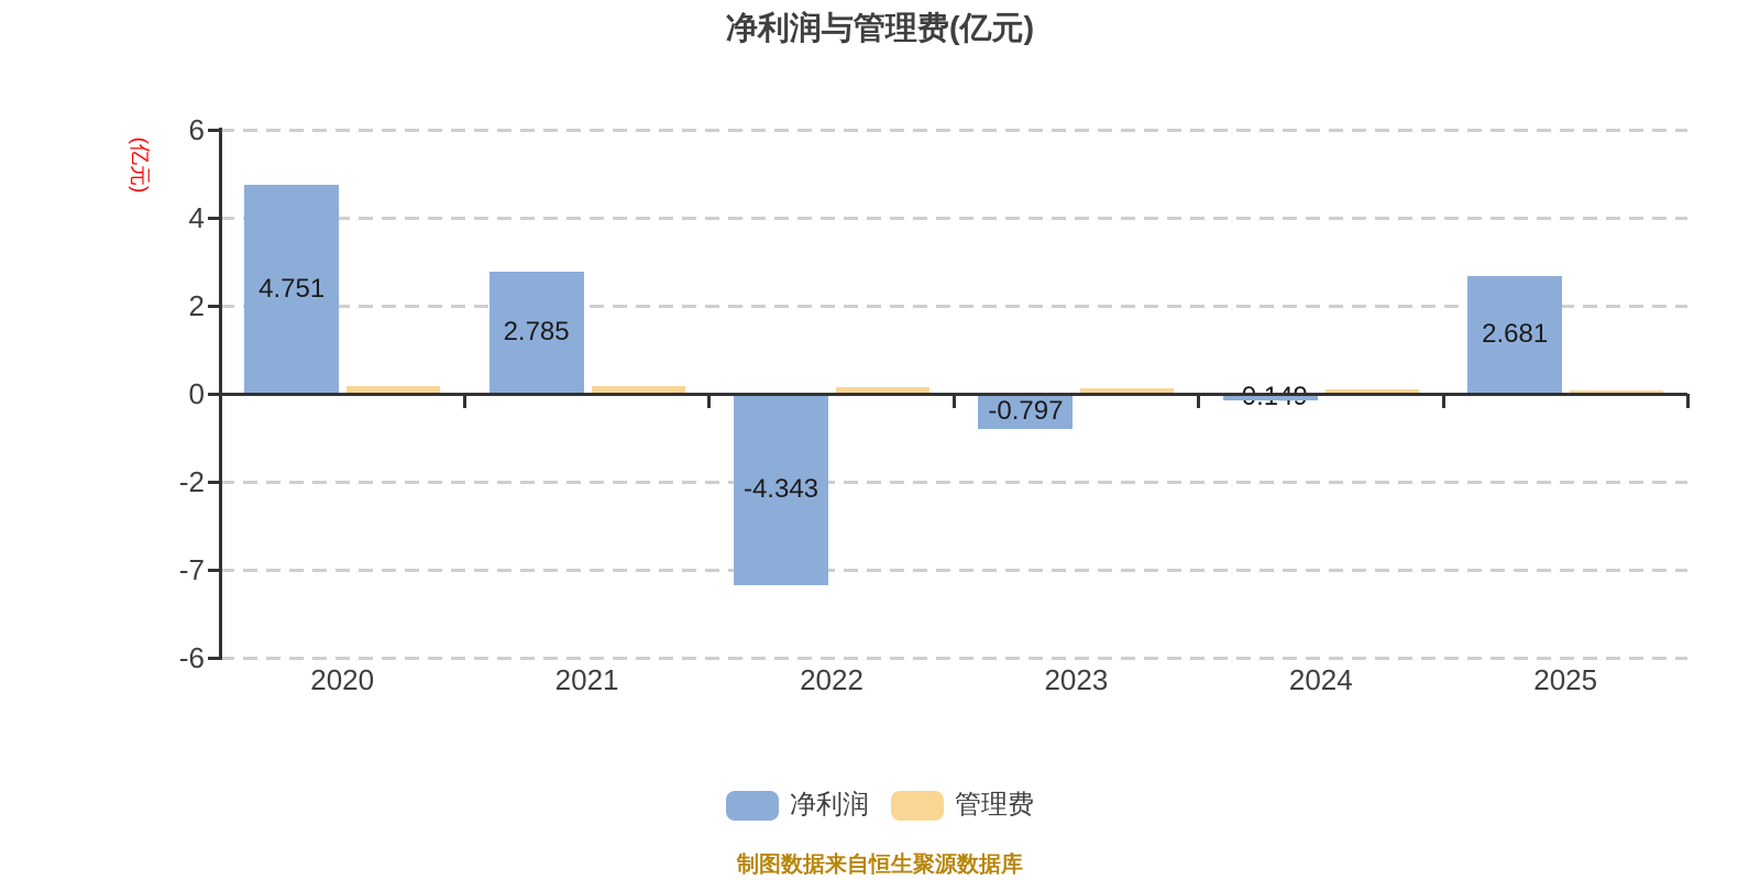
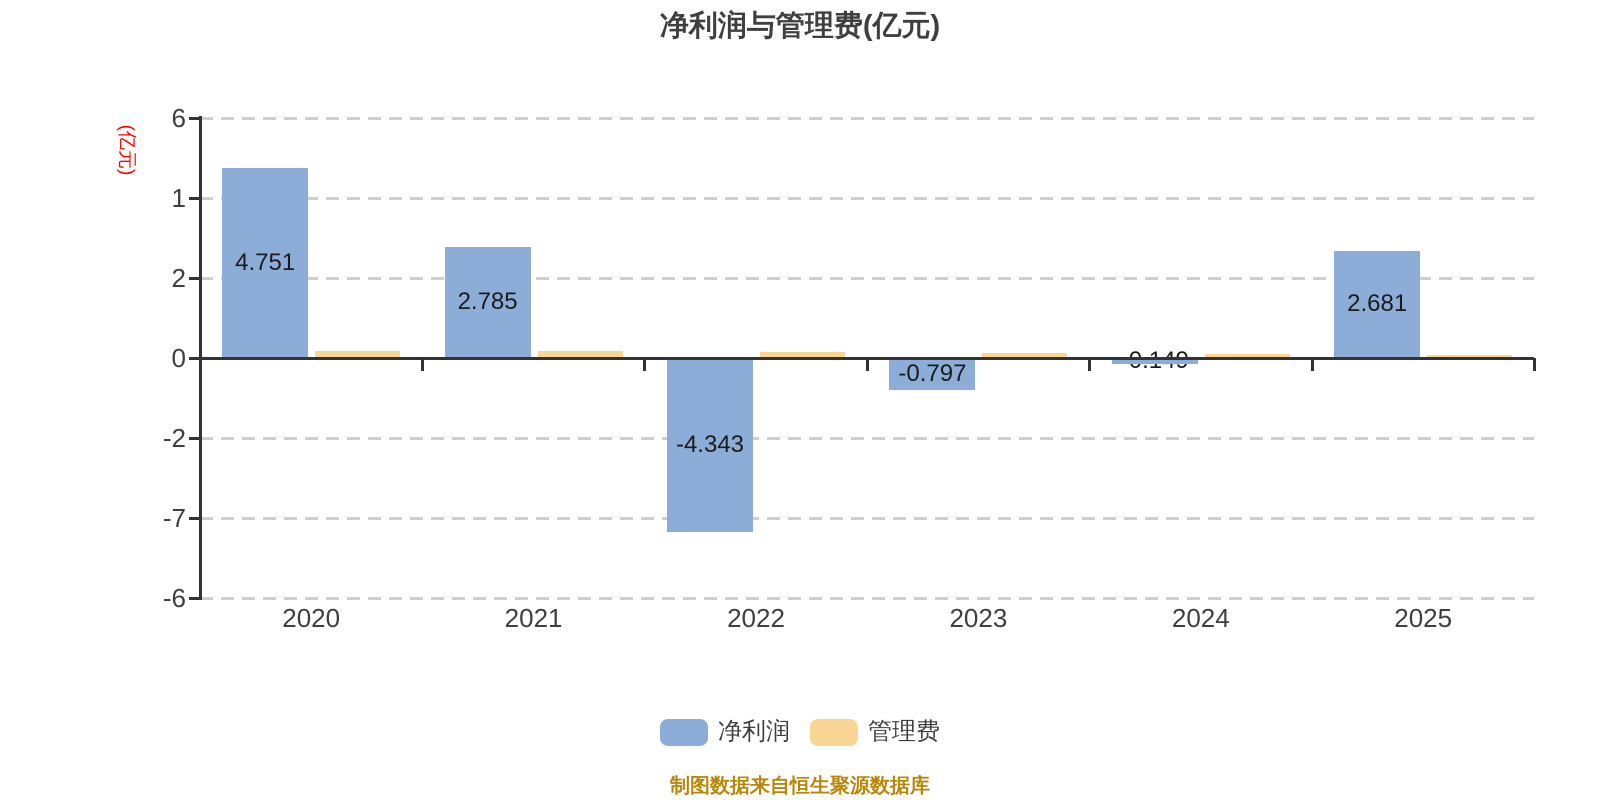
  净利润与管理费(亿元)
  6
- 4
+ 1
  2
  0
  -2
  -7
  -6
  4.751
  2020
  2.785
  2021
  -4.343
  2022
  -0.797
  2023
  2024
  2.681
  2025
  净利润
  管理费
  制图数据来自恒生聚源数据库
